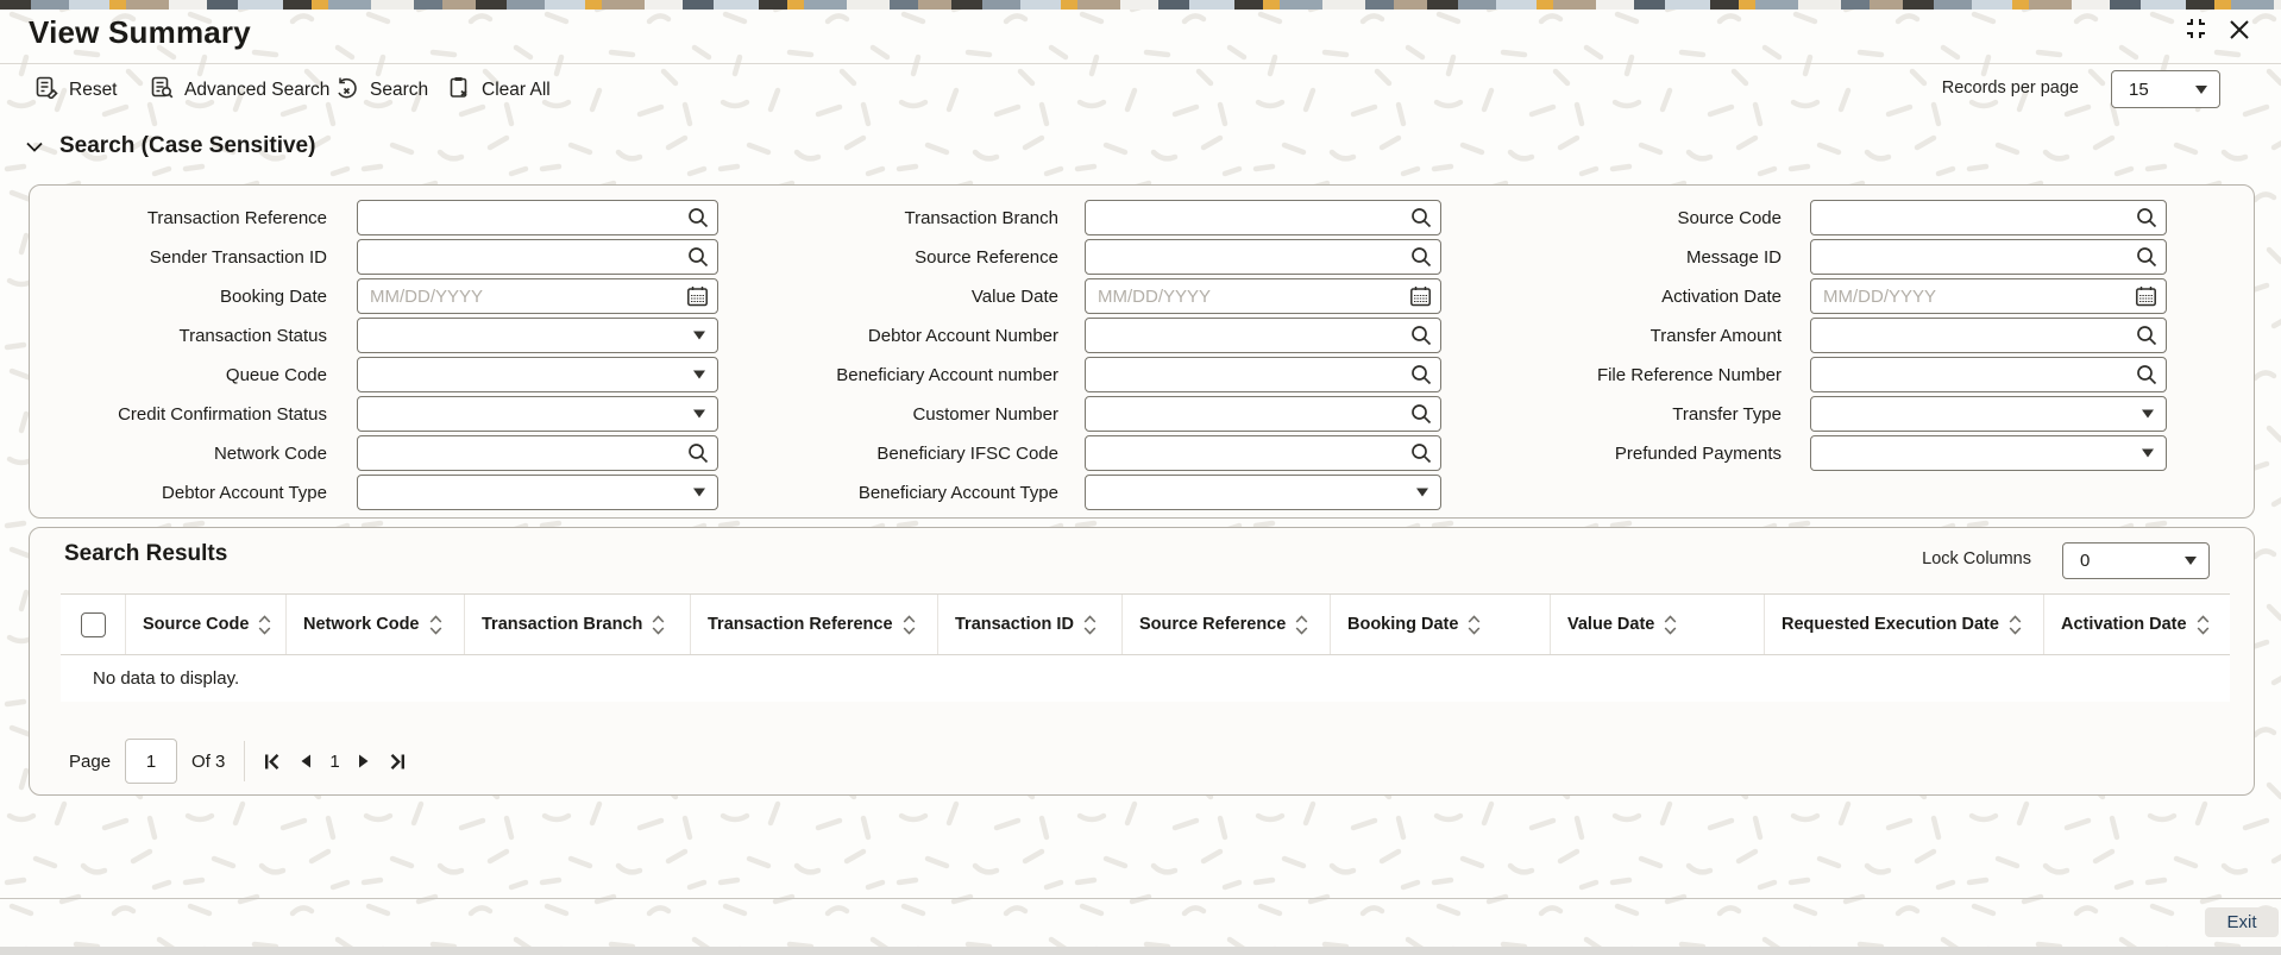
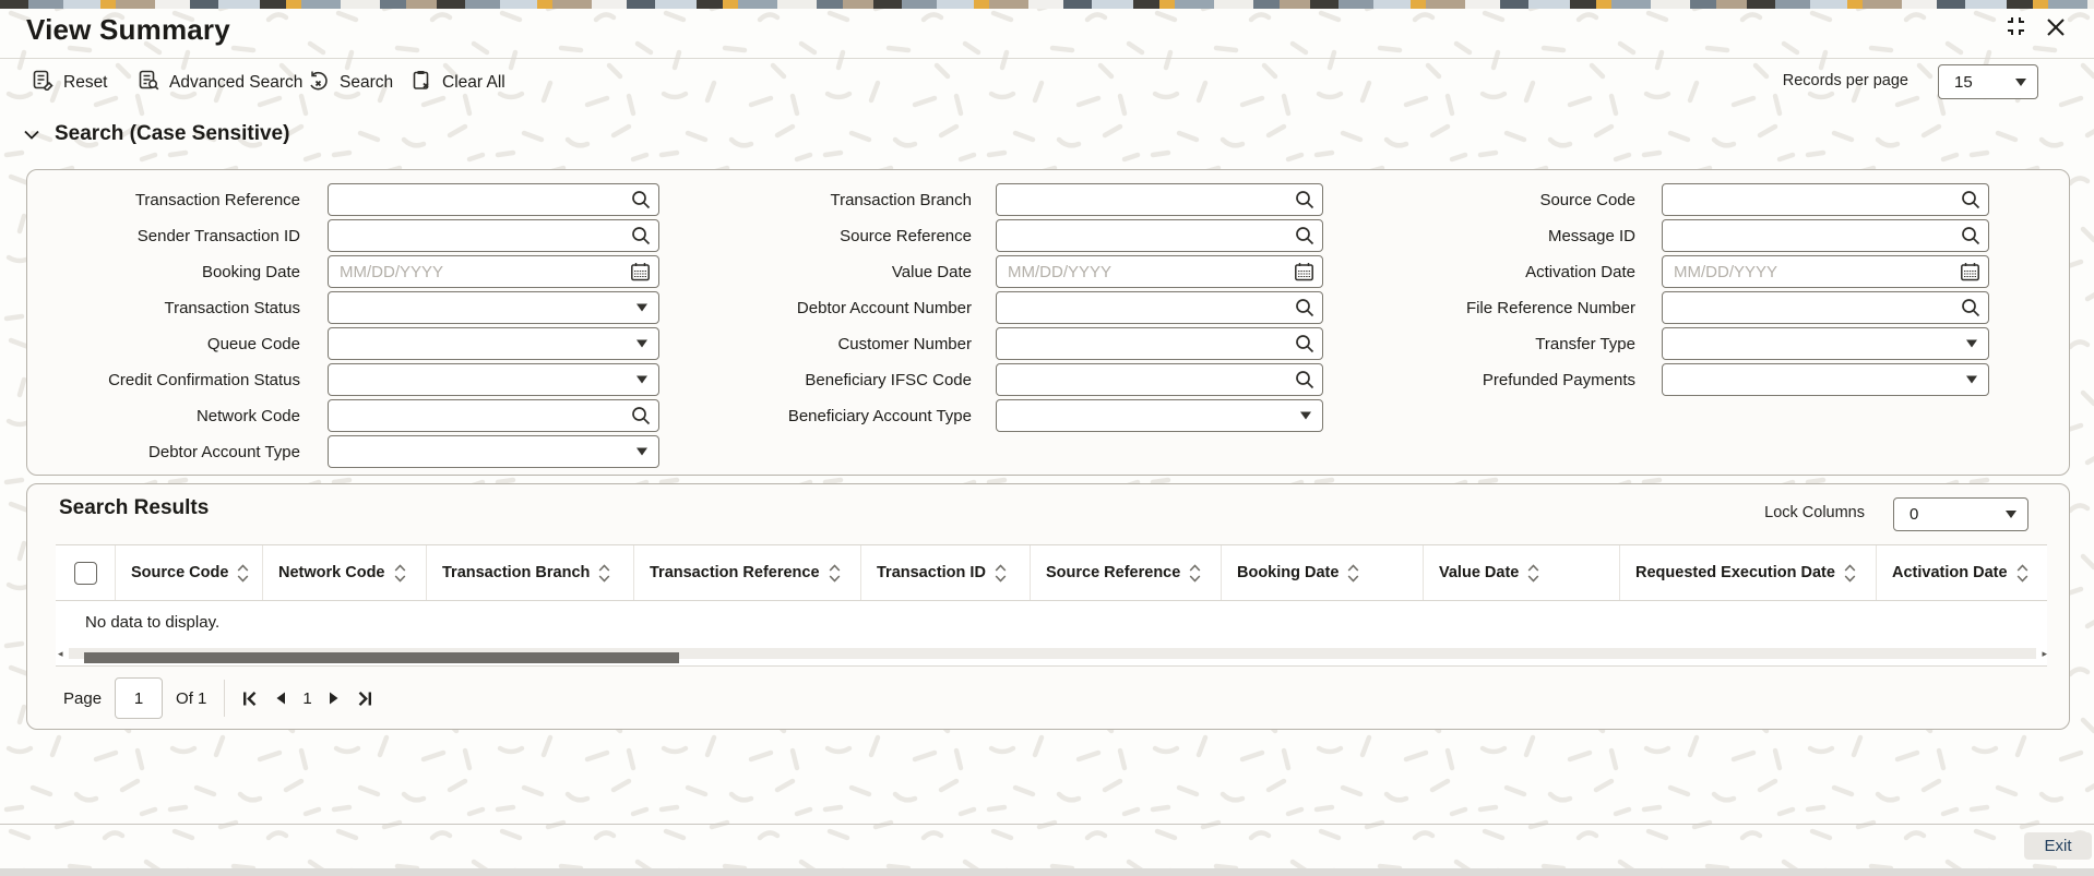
  View Summary
  Reset
  Advanced Search
  Search
  Clear All
  Records per page
  15
  Search (Case Sensitive)
  Transaction Reference
  Sender Transaction ID
  Booking Date
  MM/DD/YYYY
  Transaction Status
  Queue Code
  Credit Confirmation Status
  Network Code
  Debtor Account Type
  Transaction Branch
  Source Reference
  Value Date
  MM/DD/YYYY
  Debtor Account Number
- Beneficiary Account number
  Customer Number
  Beneficiary IFSC Code
  Beneficiary Account Type
  Source Code
  Message ID
  Activation Date
  MM/DD/YYYY
- Transfer Amount
  File Reference Number
  Transfer Type
  Prefunded Payments
  Search Results
  Lock Columns
  0
  Source Code
  Network Code
  Transaction Branch
  Transaction Reference
  Transaction ID
  Source Reference
  Booking Date
  Value Date
  Requested Execution Date
  Activation Date
  No data to display.
+ ◂
+ ▸
  Page
  1
- Of 3
+ Of 1
  1
  Exit
